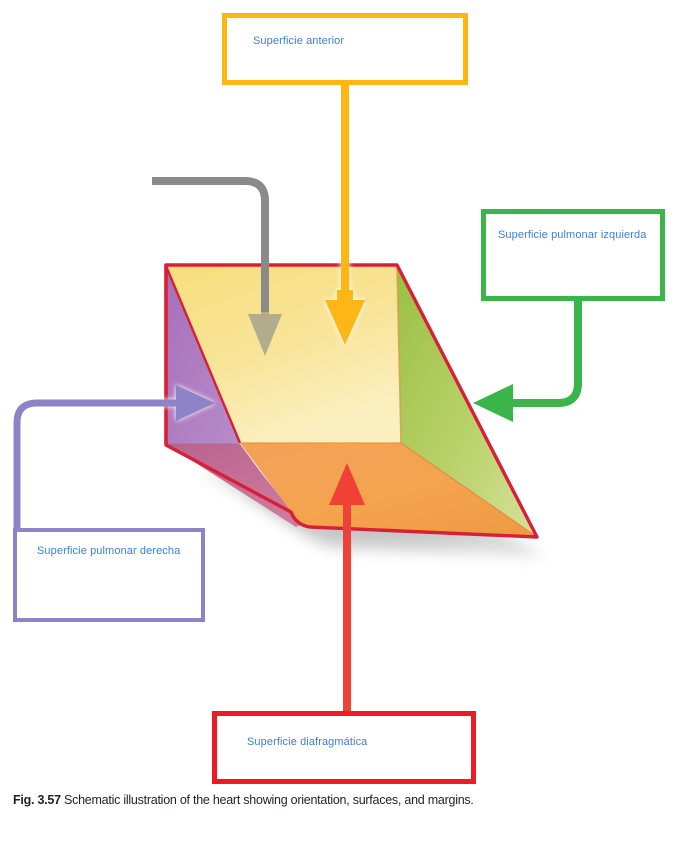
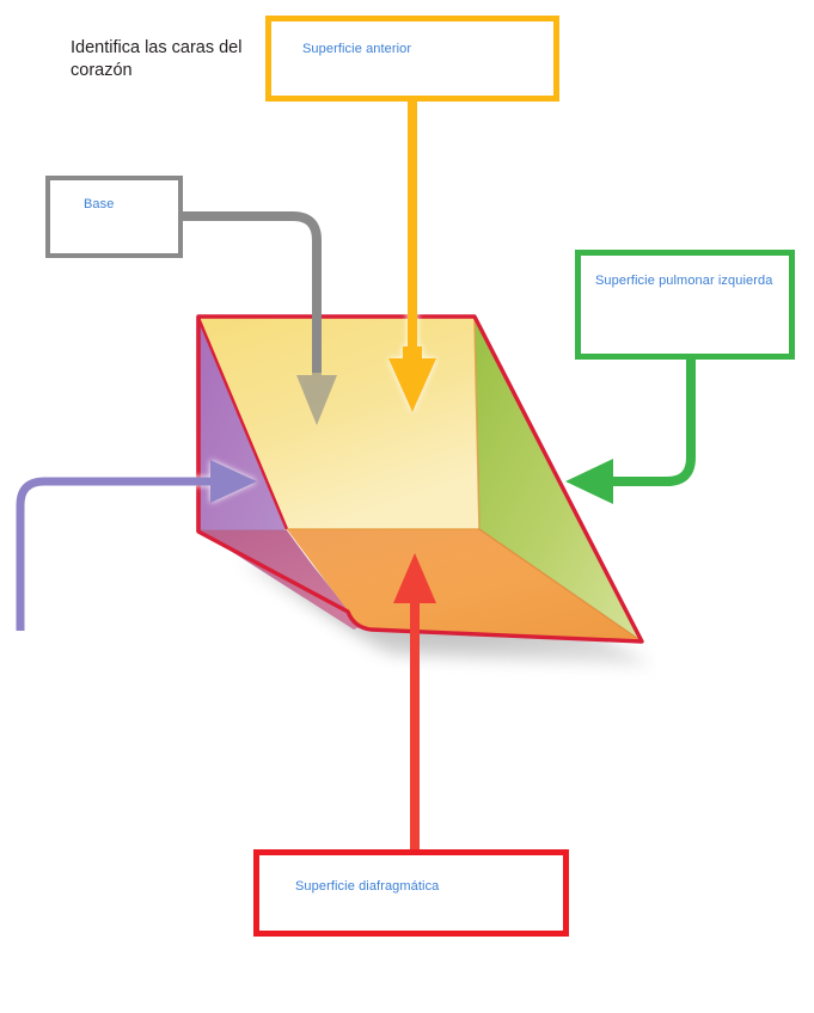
+ Identifica las caras del corazón
  Superficie anterior
+ Base
  Superficie pulmonar izquierda
- Superficie pulmonar derecha
  Superficie diafragmática
- Fig. 3.57 Schematic illustration of the heart showing orientation, surfaces, and margins.
